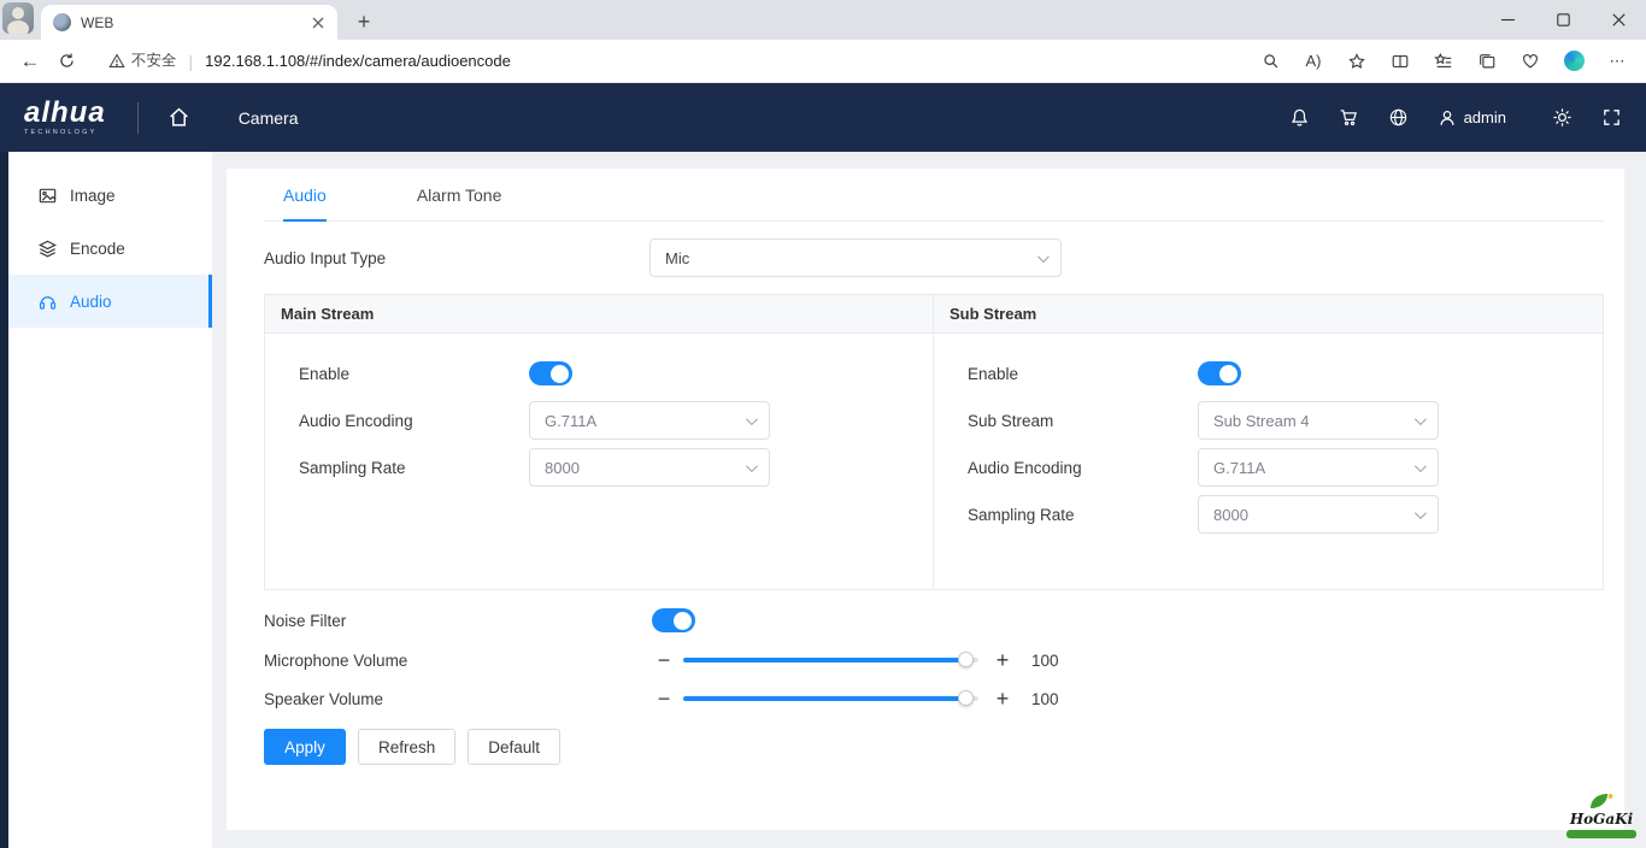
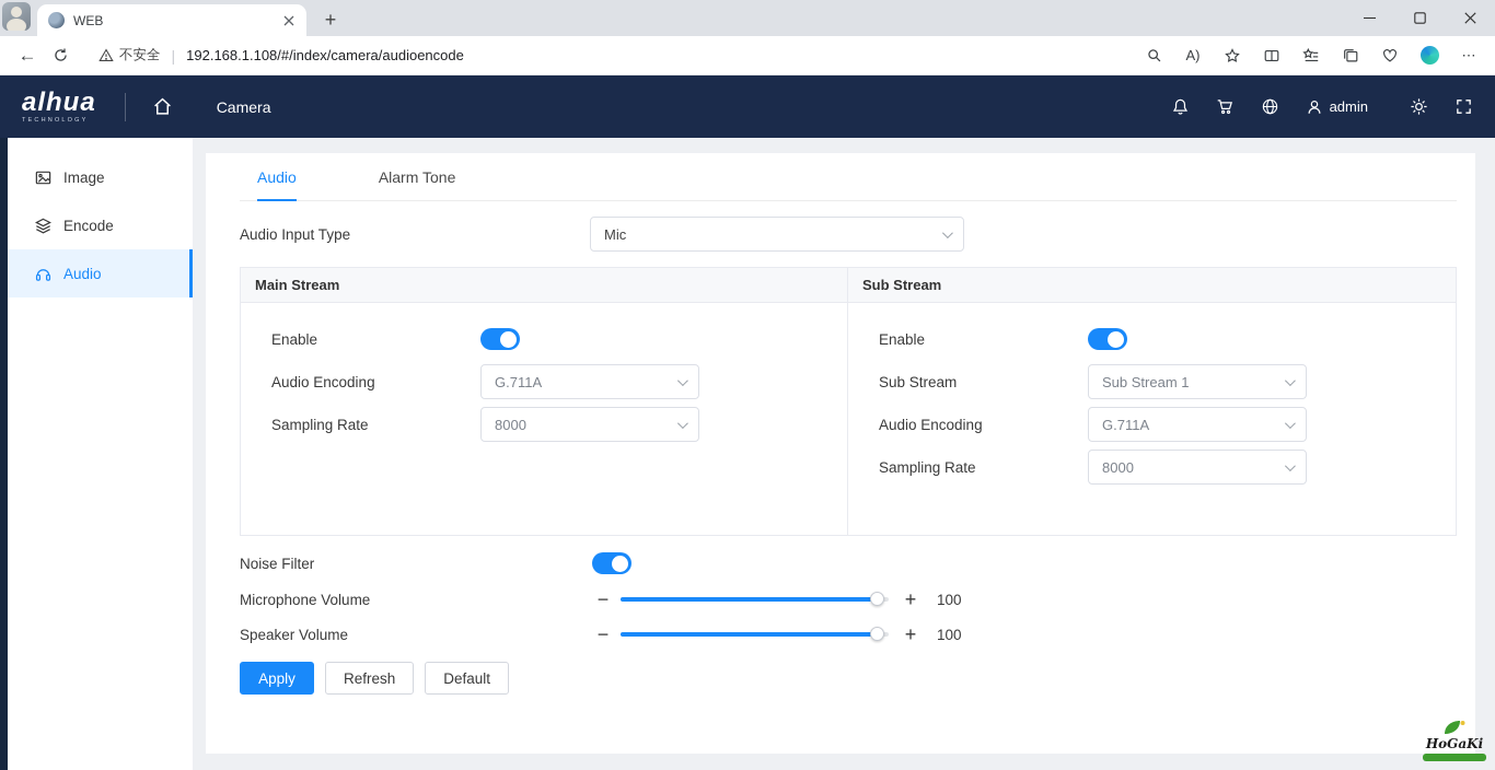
  WEB
  +
  ←
  不安全
  |
  192.168.1.108/#/index/camera/audioencode
  A)
  ⋯
  alhua
  Camera
  admin
  Image
  Encode
  Audio
  Audio
  Alarm Tone
  Audio Input Type
  Mic
  Main Stream
  Sub Stream
  Enable
  Audio Encoding
  G.711A
  Sampling Rate
  8000
  Enable
  Sub Stream
- Sub Stream 4
+ Sub Stream 1
  Audio Encoding
  G.711A
  Sampling Rate
  8000
  Noise Filter
  Microphone Volume
  −
  +
  100
  Speaker Volume
  −
  +
  100
  Apply
  Refresh
  Default
  HoGaKi
